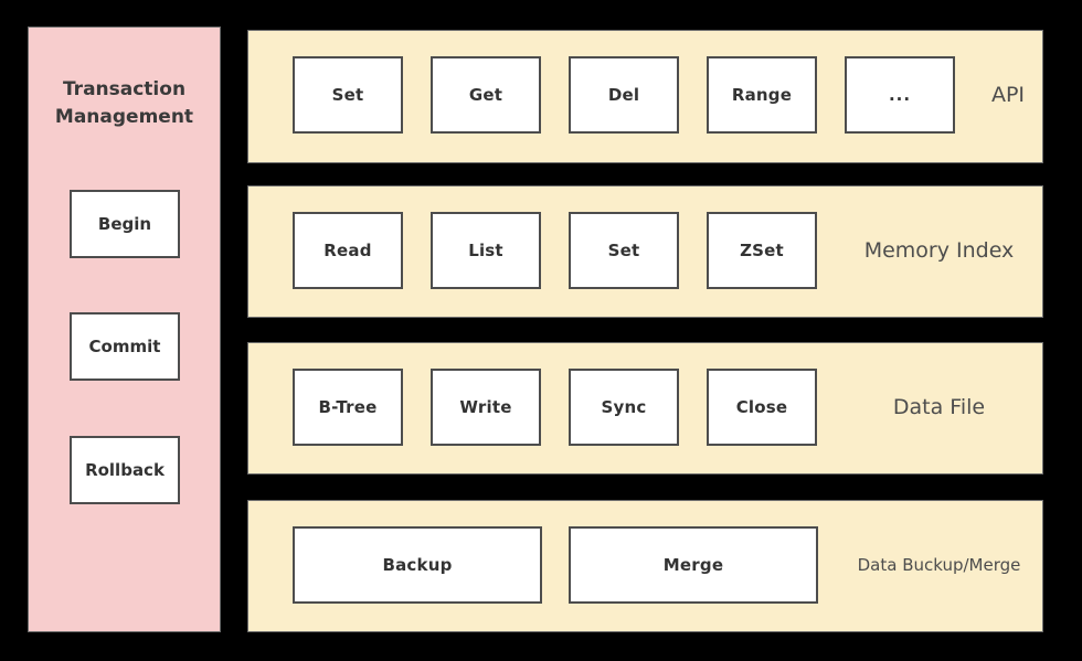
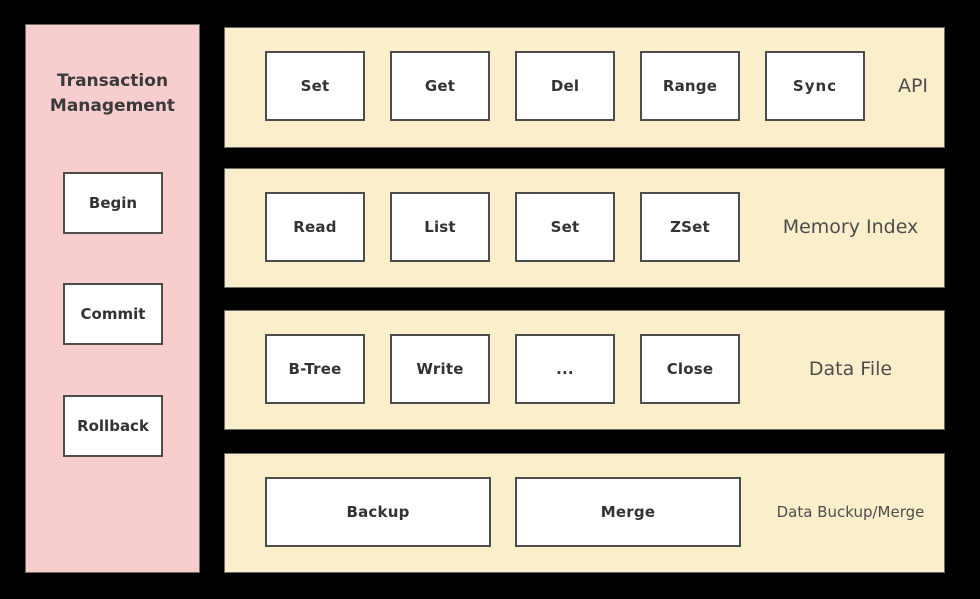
  Transaction
  Management
  Begin
  Commit
  Rollback
  Set
  Get
  Del
  Range
- ...
+ Sync
  API
  Read
  List
  Set
  ZSet
  Memory Index
  B-Tree
  Write
- Sync
+ ...
  Close
  Data File
  Backup
  Merge
  Data Buckup/Merge
